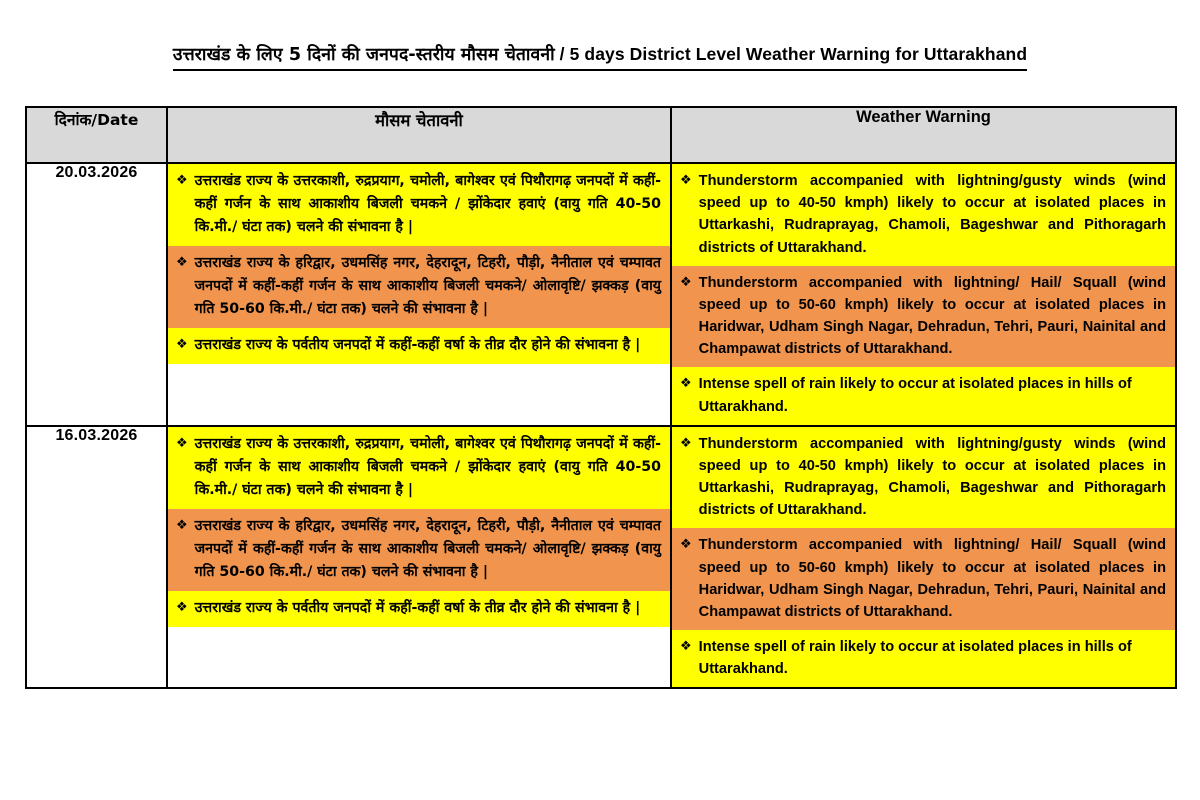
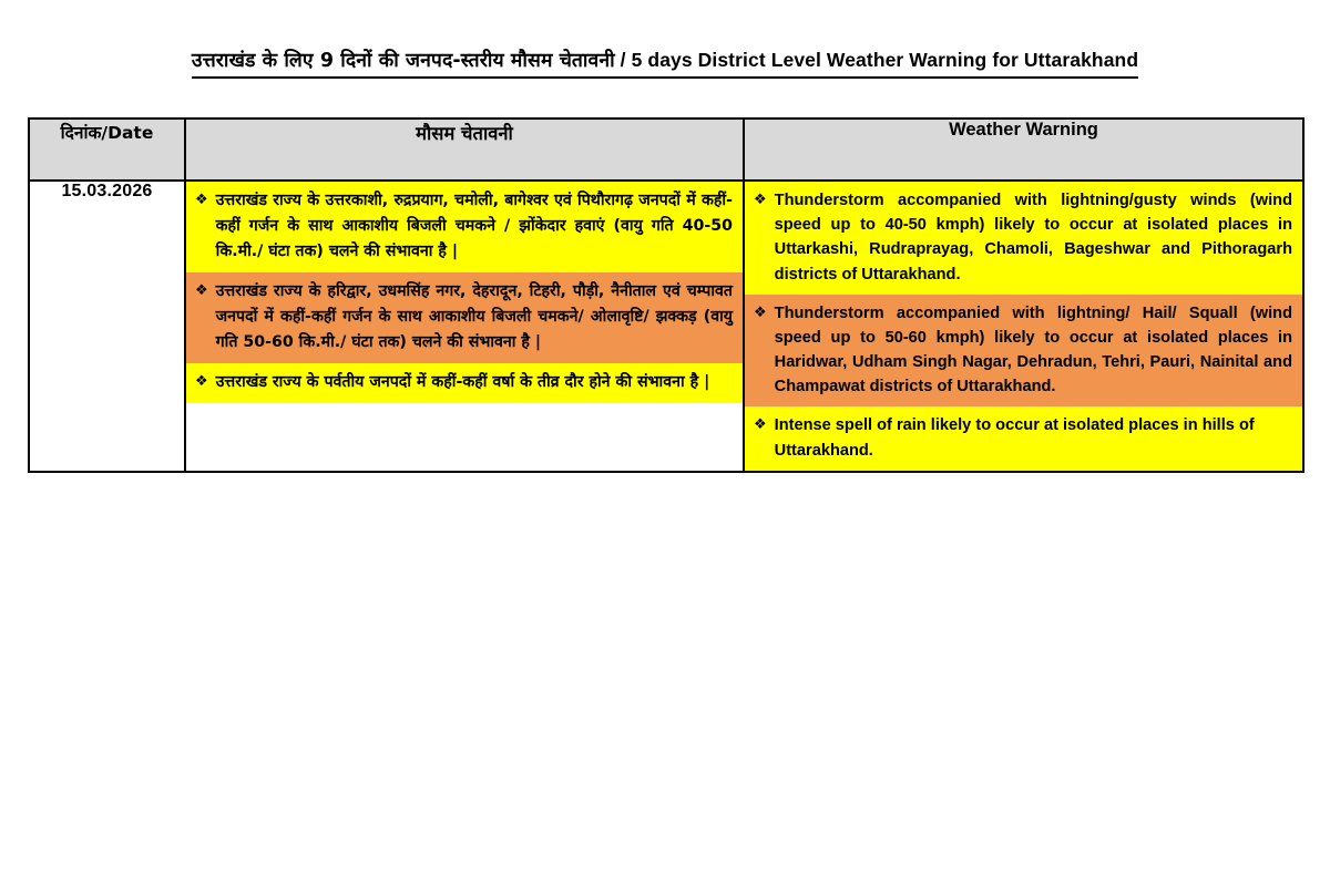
- उत्तराखंड के लिए 5 दिनों की जनपद-स्तरीय मौसम चेतावनी / 5 days District Level Weather Warning for Uttarakhand
+ उत्तराखंड के लिए 9 दिनों की जनपद-स्तरीय मौसम चेतावनी / 5 days District Level Weather Warning for Uttarakhand
  दिनांक/Date	मौसम चेतावनी	Weather Warning
- 20.03.2026	❖ उत्तराखंड राज्य के उत्तरकाशी, रुद्रप्रयाग, चमोली, बागेश्वर एवं पिथौरागढ़ जनपदों में कहीं-कहीं गर्जन के साथ आकाशीय बिजली चमकने / झोंकेदार हवाएं (वायु गति 40-50 कि.मी./ घंटा तक) चलने की संभावना है |❖ उत्तराखंड राज्य के हरिद्वार, उधमसिंह नगर, देहरादून, टिहरी, पौड़ी, नैनीताल एवं चम्पावत जनपदों में कहीं-कहीं गर्जन के साथ आकाशीय बिजली चमकने/ ओलावृष्टि/ झक्कड़ (वायु गति 50-60 कि.मी./ घंटा तक) चलने की संभावना है |❖ उत्तराखंड राज्य के पर्वतीय जनपदों में कहीं-कहीं वर्षा के तीव्र दौर होने की संभावना है |	❖ Thunderstorm accompanied with lightning/gusty winds (wind speed up to 40-50 kmph) likely to occur at isolated places in Uttarkashi, Rudraprayag, Chamoli, Bageshwar and Pithoragarh districts of Uttarakhand.❖ Thunderstorm accompanied with lightning/ Hail/ Squall (wind speed up to 50-60 kmph) likely to occur at isolated places in Haridwar, Udham Singh Nagar, Dehradun, Tehri, Pauri, Nainital and Champawat districts of Uttarakhand.❖ Intense spell of rain likely to occur at isolated places in hills of Uttarakhand.
+ 15.03.2026	❖ उत्तराखंड राज्य के उत्तरकाशी, रुद्रप्रयाग, चमोली, बागेश्वर एवं पिथौरागढ़ जनपदों में कहीं-कहीं गर्जन के साथ आकाशीय बिजली चमकने / झोंकेदार हवाएं (वायु गति 40-50 कि.मी./ घंटा तक) चलने की संभावना है |❖ उत्तराखंड राज्य के हरिद्वार, उधमसिंह नगर, देहरादून, टिहरी, पौड़ी, नैनीताल एवं चम्पावत जनपदों में कहीं-कहीं गर्जन के साथ आकाशीय बिजली चमकने/ ओलावृष्टि/ झक्कड़ (वायु गति 50-60 कि.मी./ घंटा तक) चलने की संभावना है |❖ उत्तराखंड राज्य के पर्वतीय जनपदों में कहीं-कहीं वर्षा के तीव्र दौर होने की संभावना है |	❖ Thunderstorm accompanied with lightning/gusty winds (wind speed up to 40-50 kmph) likely to occur at isolated places in Uttarkashi, Rudraprayag, Chamoli, Bageshwar and Pithoragarh districts of Uttarakhand.❖ Thunderstorm accompanied with lightning/ Hail/ Squall (wind speed up to 50-60 kmph) likely to occur at isolated places in Haridwar, Udham Singh Nagar, Dehradun, Tehri, Pauri, Nainital and Champawat districts of Uttarakhand.❖ Intense spell of rain likely to occur at isolated places in hills of Uttarakhand.
- 16.03.2026	❖ उत्तराखंड राज्य के उत्तरकाशी, रुद्रप्रयाग, चमोली, बागेश्वर एवं पिथौरागढ़ जनपदों में कहीं-कहीं गर्जन के साथ आकाशीय बिजली चमकने / झोंकेदार हवाएं (वायु गति 40-50 कि.मी./ घंटा तक) चलने की संभावना है |❖ उत्तराखंड राज्य के हरिद्वार, उधमसिंह नगर, देहरादून, टिहरी, पौड़ी, नैनीताल एवं चम्पावत जनपदों में कहीं-कहीं गर्जन के साथ आकाशीय बिजली चमकने/ ओलावृष्टि/ झक्कड़ (वायु गति 50-60 कि.मी./ घंटा तक) चलने की संभावना है |❖ उत्तराखंड राज्य के पर्वतीय जनपदों में कहीं-कहीं वर्षा के तीव्र दौर होने की संभावना है |	❖ Thunderstorm accompanied with lightning/gusty winds (wind speed up to 40-50 kmph) likely to occur at isolated places in Uttarkashi, Rudraprayag, Chamoli, Bageshwar and Pithoragarh districts of Uttarakhand.❖ Thunderstorm accompanied with lightning/ Hail/ Squall (wind speed up to 50-60 kmph) likely to occur at isolated places in Haridwar, Udham Singh Nagar, Dehradun, Tehri, Pauri, Nainital and Champawat districts of Uttarakhand.❖ Intense spell of rain likely to occur at isolated places in hills of Uttarakhand.
